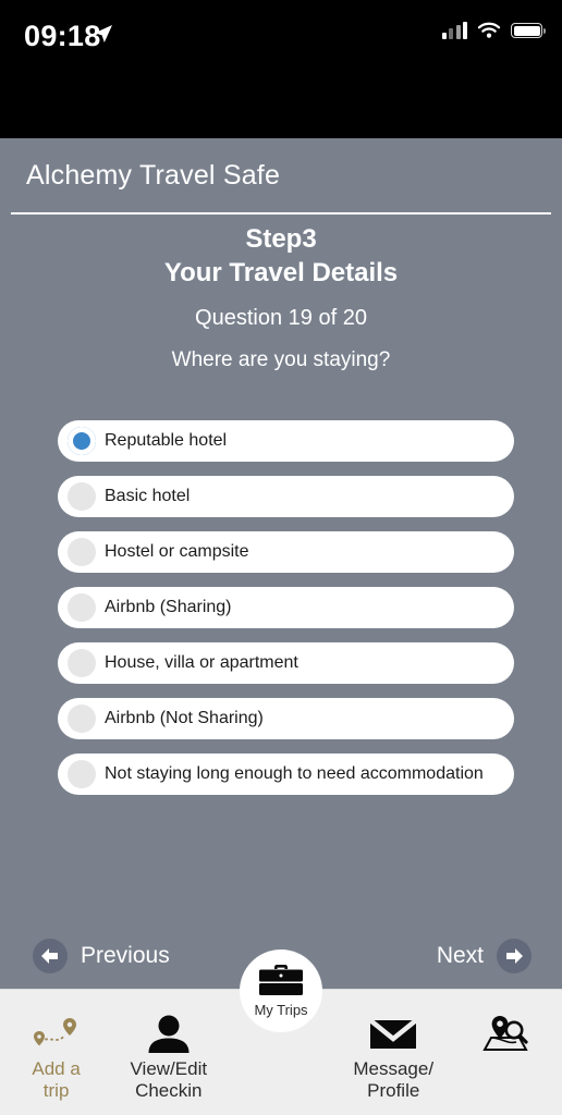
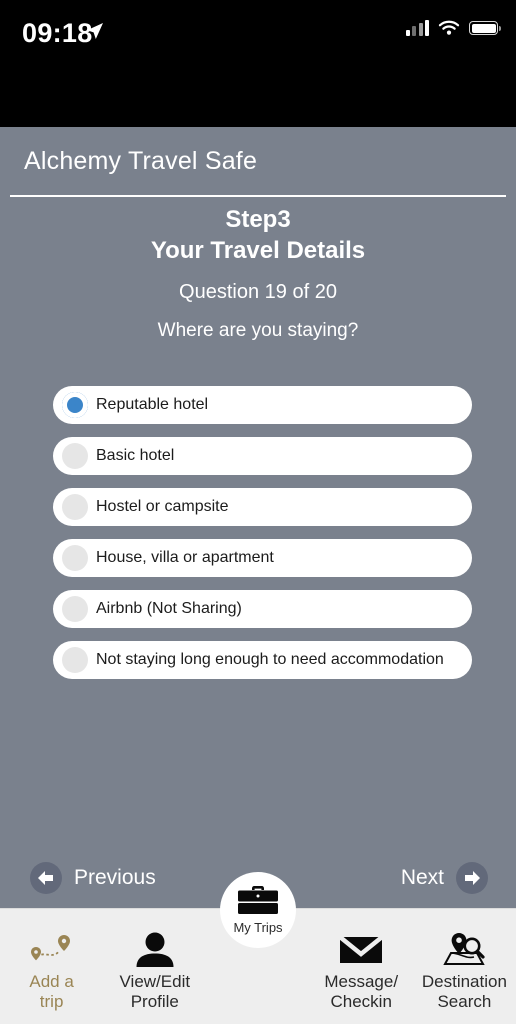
  09:18
  Alchemy Travel Safe
  Step3
  Your Travel Details
  Question 19 of 20
  Where are you staying?
  Reputable hotel
  Basic hotel
  Hostel or campsite
- Airbnb (Sharing)
  House, villa or apartment
  Airbnb (Not Sharing)
  Not staying long enough to need accommodation
  Previous
  Next
  Add a
  trip
  View/Edit
- Checkin
+ Profile
  Message/
- Profile
+ Checkin
+ Destination
+ Search
  My Trips
